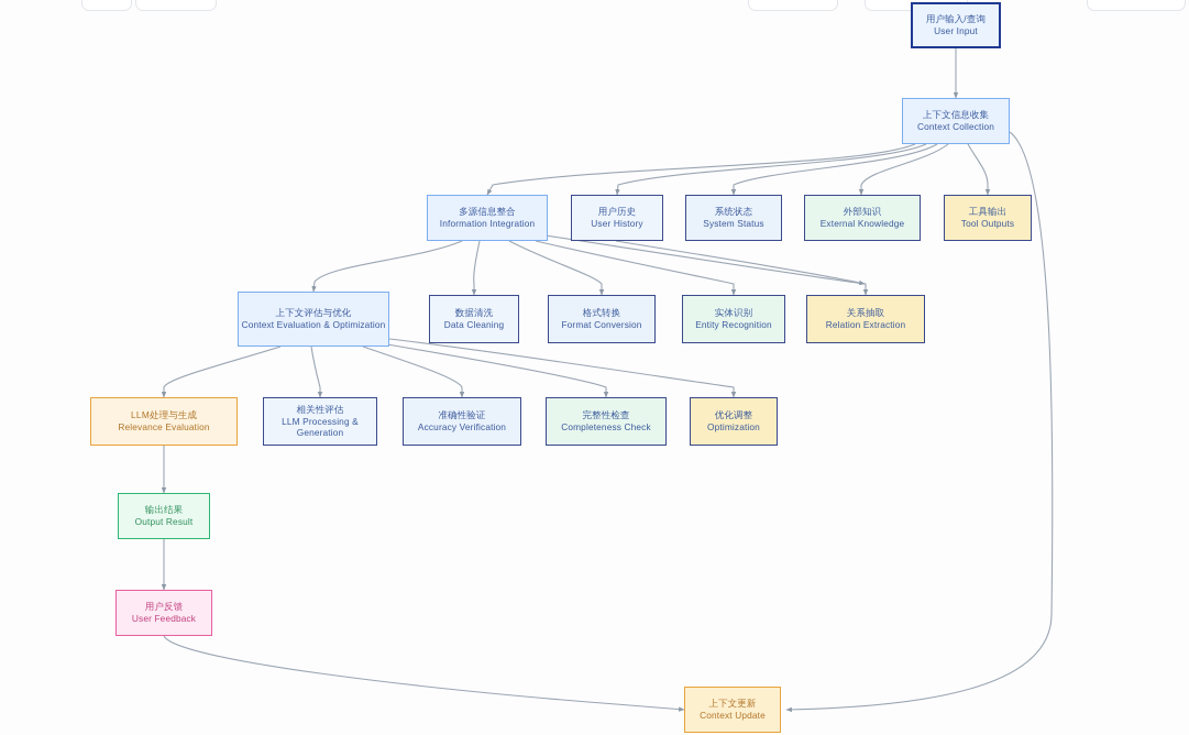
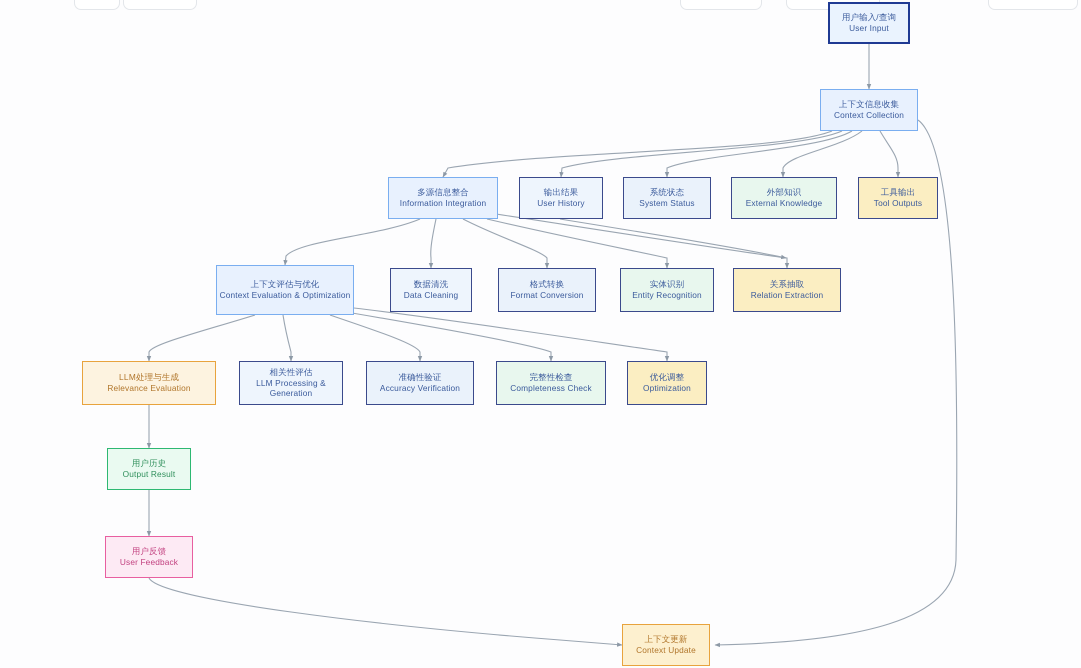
  用户输入/查询
  User Input
  上下文信息收集
  Context Collection
  多源信息整合
  Information Integration
- 用户历史
+ 输出结果
  User History
  系统状态
  System Status
  外部知识
  External Knowledge
  工具输出
  Tool Outputs
  上下文评估与优化
  Context Evaluation & Optimization
  数据清洗
  Data Cleaning
  格式转换
  Format Conversion
  实体识别
  Entity Recognition
  关系抽取
  Relation Extraction
  LLM处理与生成
  Relevance Evaluation
  相关性评估
  LLM Processing & Generation
  准确性验证
  Accuracy Verification
  完整性检查
  Completeness Check
  优化调整
  Optimization
- 输出结果
+ 用户历史
  Output Result
  用户反馈
  User Feedback
  上下文更新
  Context Update
